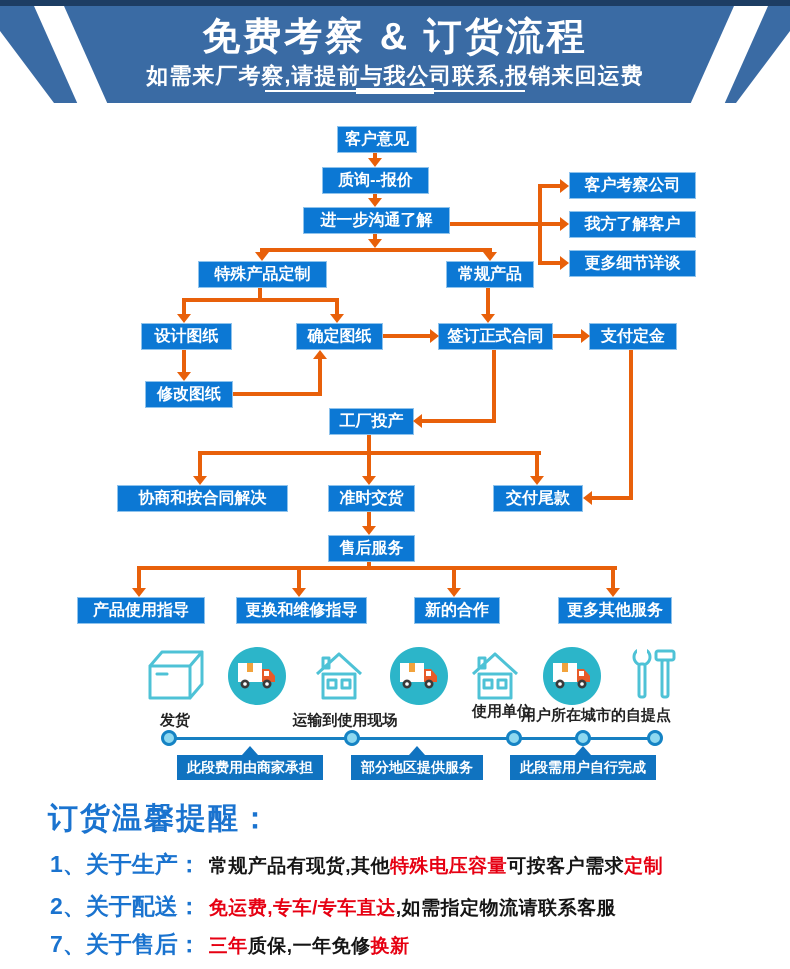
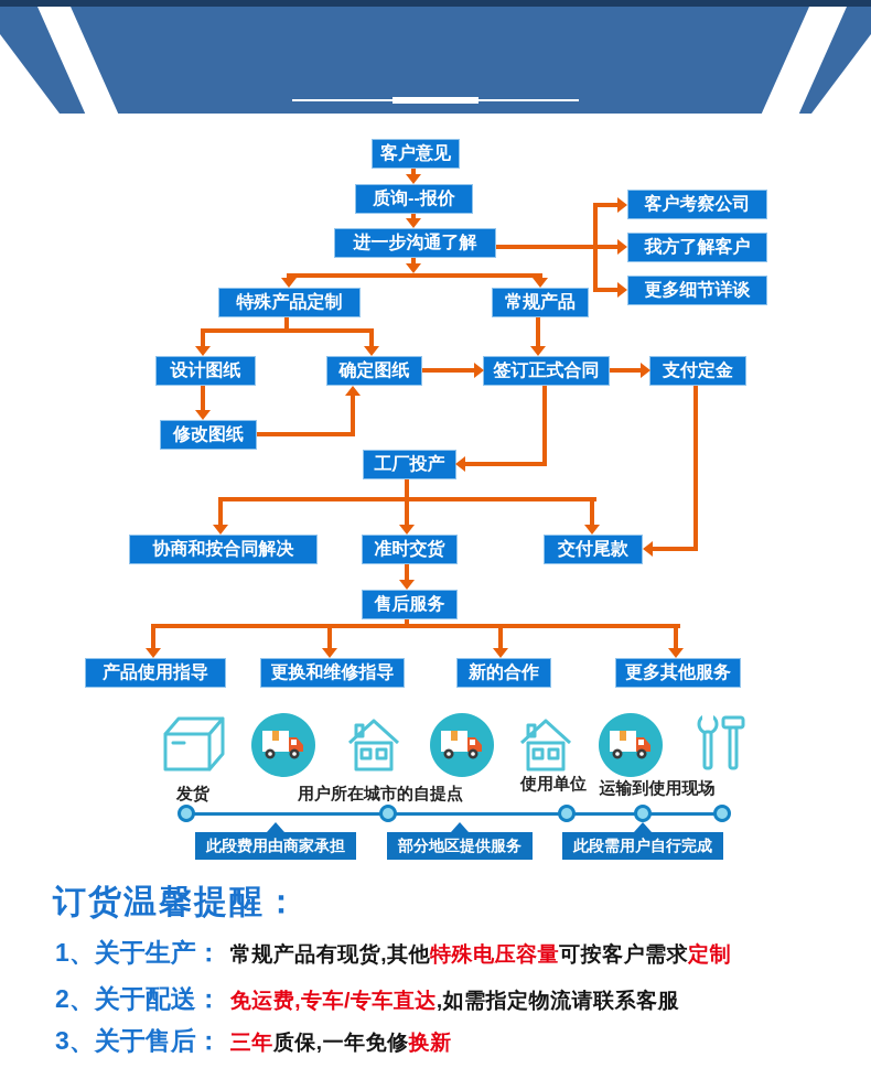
- 免费考察 & 订货流程
- 如需来厂考察,请提前与我公司联系,报销来回运费
  客户意见
  质询--报价
  进一步沟通了解
  客户考察公司
  我方了解客户
  更多细节详谈
  特殊产品定制
  常规产品
  设计图纸
  确定图纸
  签订正式合同
  支付定金
  修改图纸
  工厂投产
  协商和按合同解决
  准时交货
  交付尾款
  售后服务
  产品使用指导
  更换和维修指导
  新的合作
  更多其他服务
  发货
- 运输到使用现场
+ 用户所在城市的自提点
  使用单位
- 用户所在城市的自提点
+ 运输到使用现场
  此段费用由商家承担
  部分地区提供服务
  此段需用户自行完成
  订货温馨提醒：
  1、关于生产： 常规产品有现货,其他特殊电压容量可按客户需求定制
  2、关于配送： 免运费,专车/专车直达,如需指定物流请联系客服
- 7、关于售后： 三年质保,一年免修换新
+ 3、关于售后： 三年质保,一年免修换新
